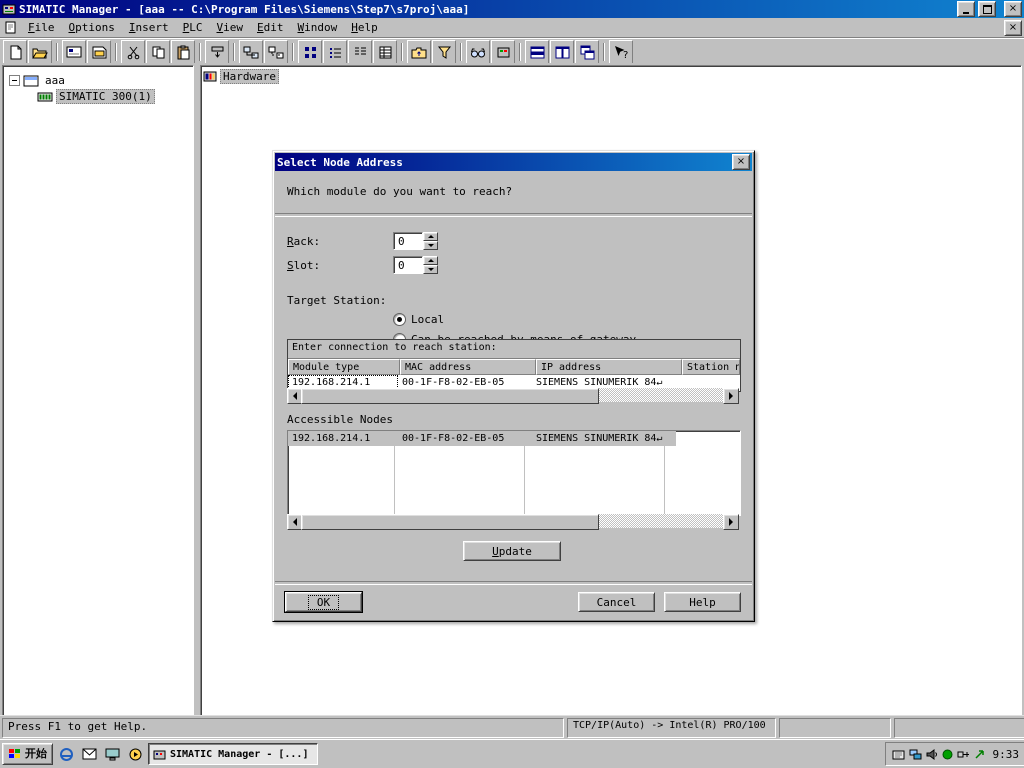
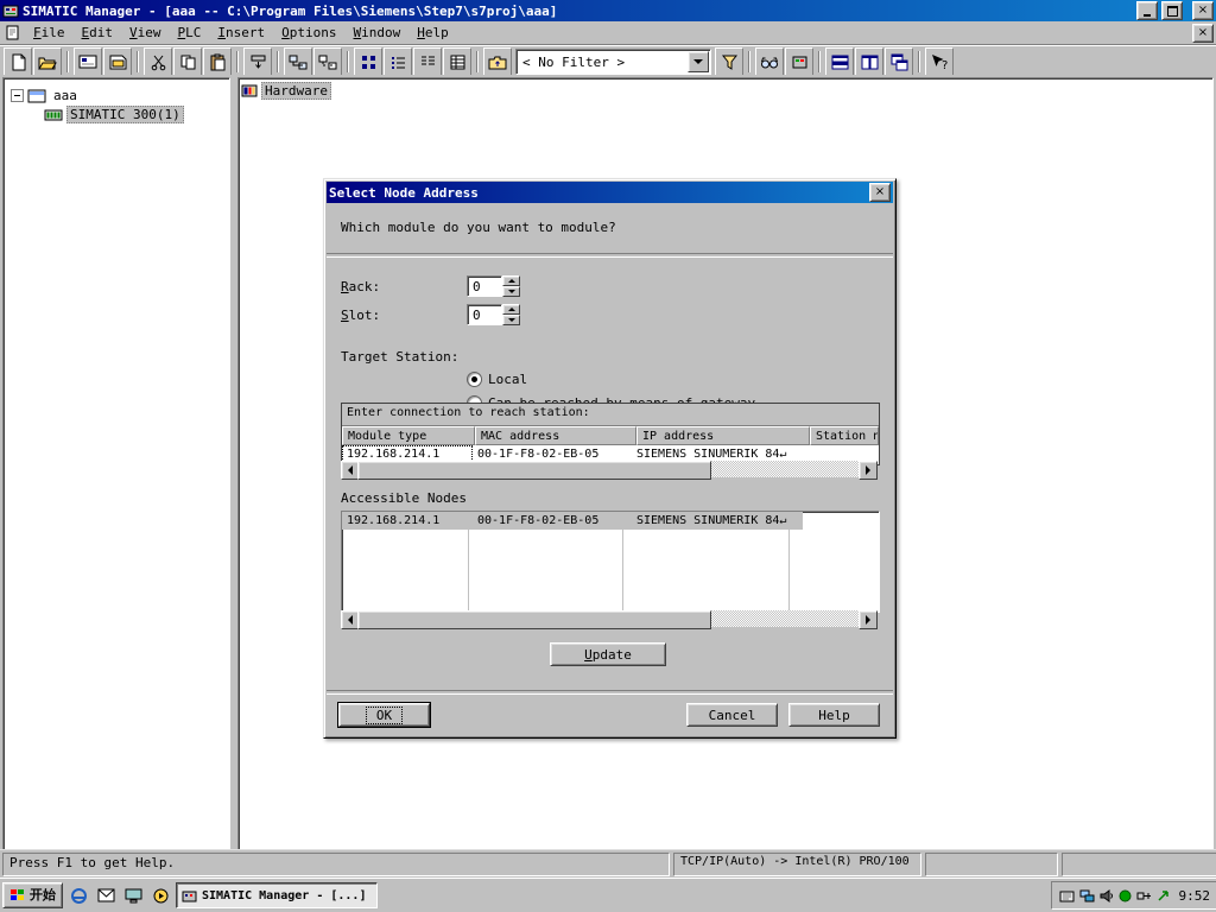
  SIMATIC Manager - [aaa -- C:\Program Files\Siemens\Step7\s7proj\aaa]
  ×
  File
- Options
+ Edit
- Insert
+ View
  PLC
- View
+ Insert
- Edit
+ Options
  Window
  Help
  ×
+ < No Filter >
  ?
  aaa
  SIMATIC 300(1)
  Hardware
  Select Node Address
  ×
- Which module do you want to reach?
+ Which module do you want to module?
  Rack:
  0
  Slot:
  0
  Target Station:
  Local
  Enter connection to reach station:
  Module type
  MAC address
  IP address
  Station n
  192.168.214.1
  00-1F-F8-02-EB-05
  SIEMENS SINUMERIK 84↵
  Accessible Nodes
  192.168.214.1
  00-1F-F8-02-EB-05
  SIEMENS SINUMERIK 84↵
  Update
  OK
  Cancel
  Help
  Press F1 to get Help.
  TCP/IP(Auto) -> Intel(R) PRO/100
  开始
  SIMATIC Manager - [...]
- 9:33
+ 9:52
